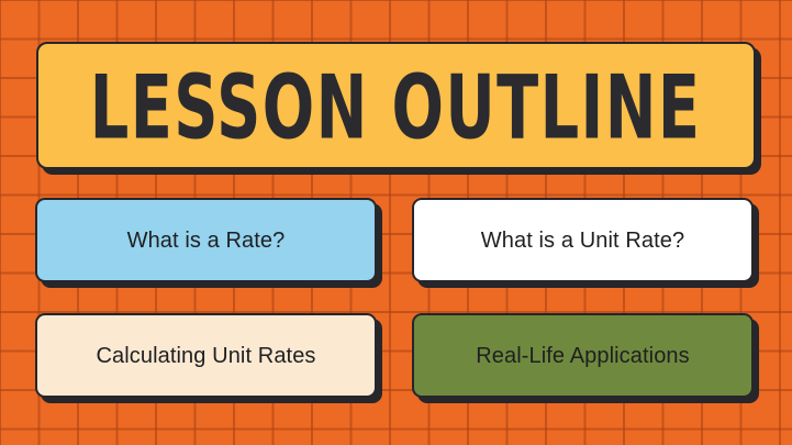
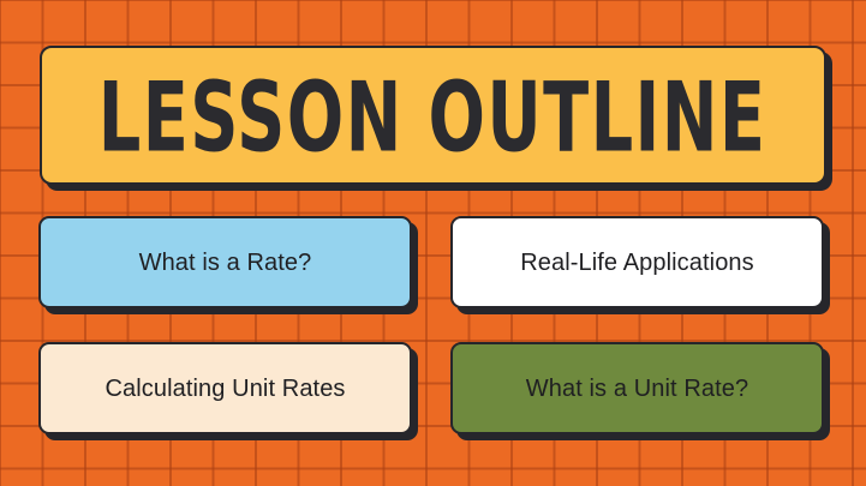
  LESSON OUTLINE
  What is a Rate?
- What is a Unit Rate?
+ Real-Life Applications
  Calculating Unit Rates
- Real-Life Applications
+ What is a Unit Rate?
